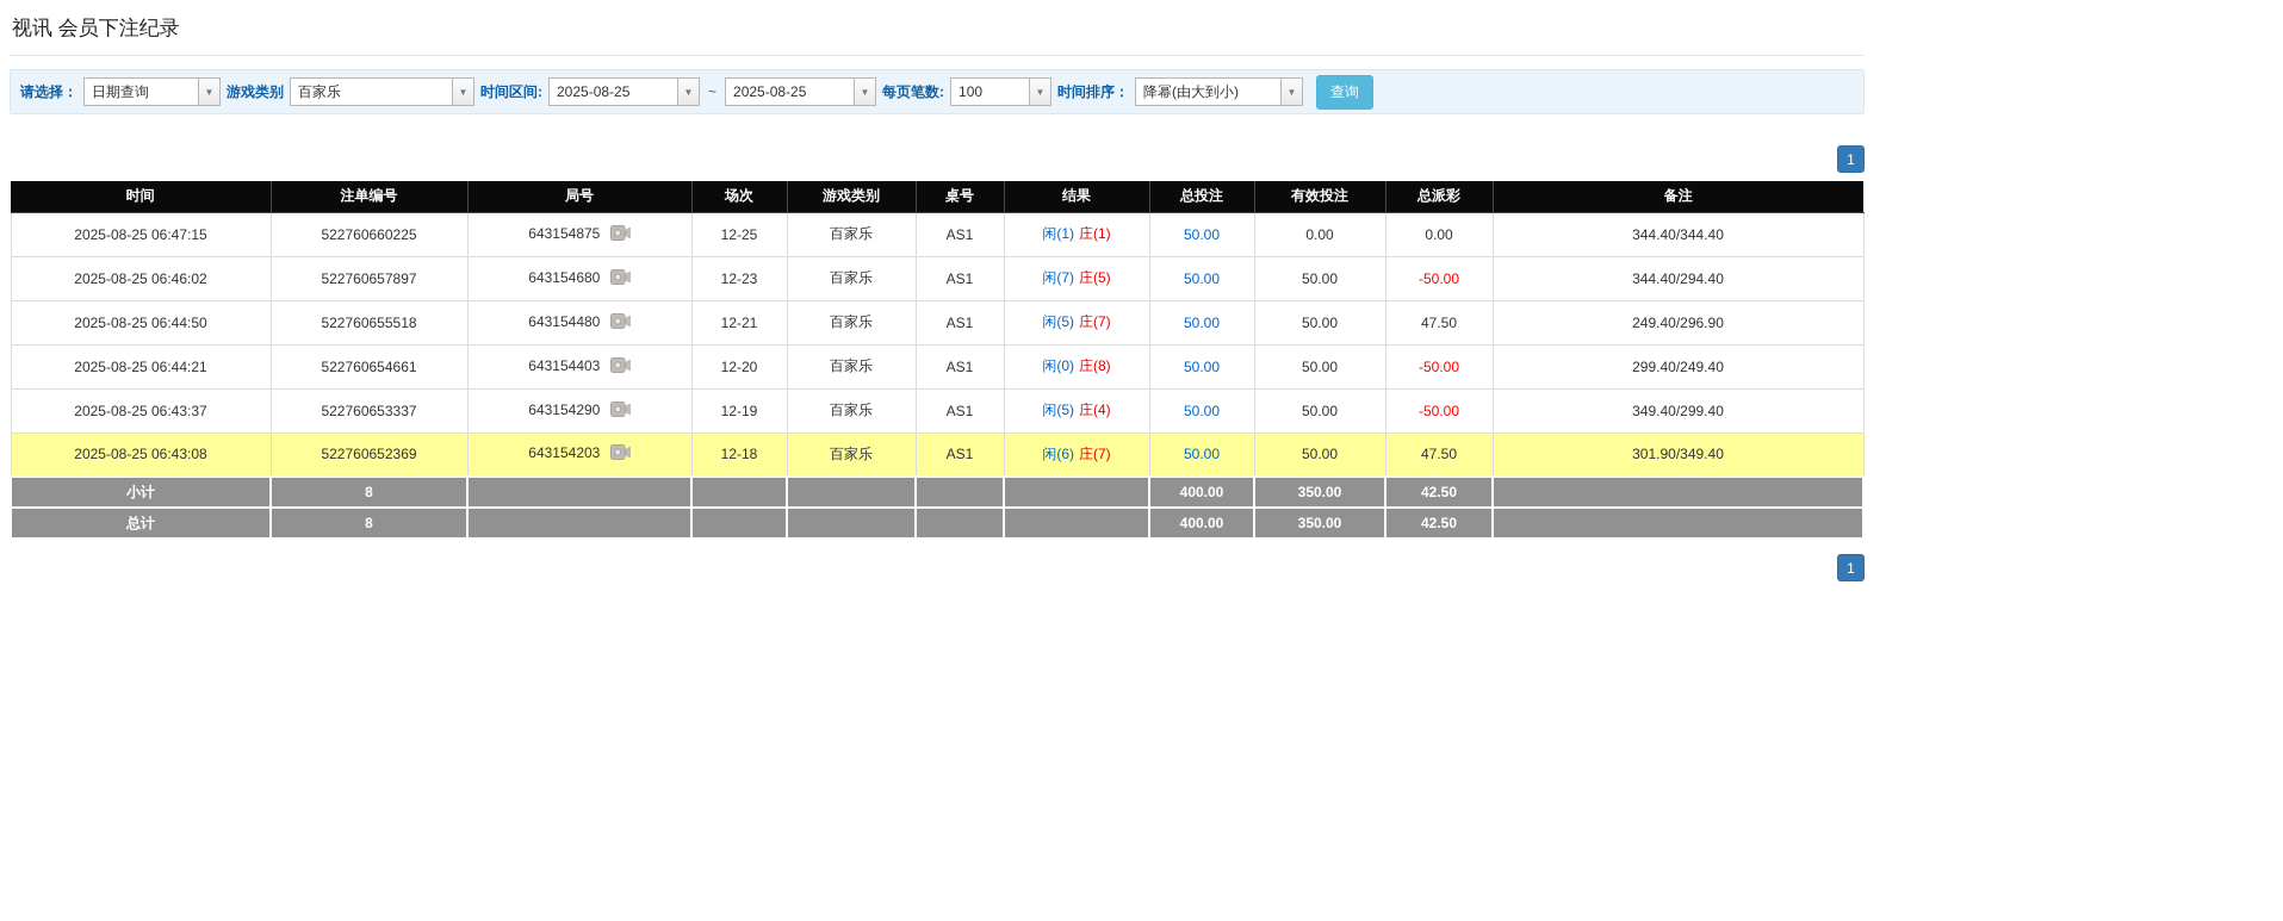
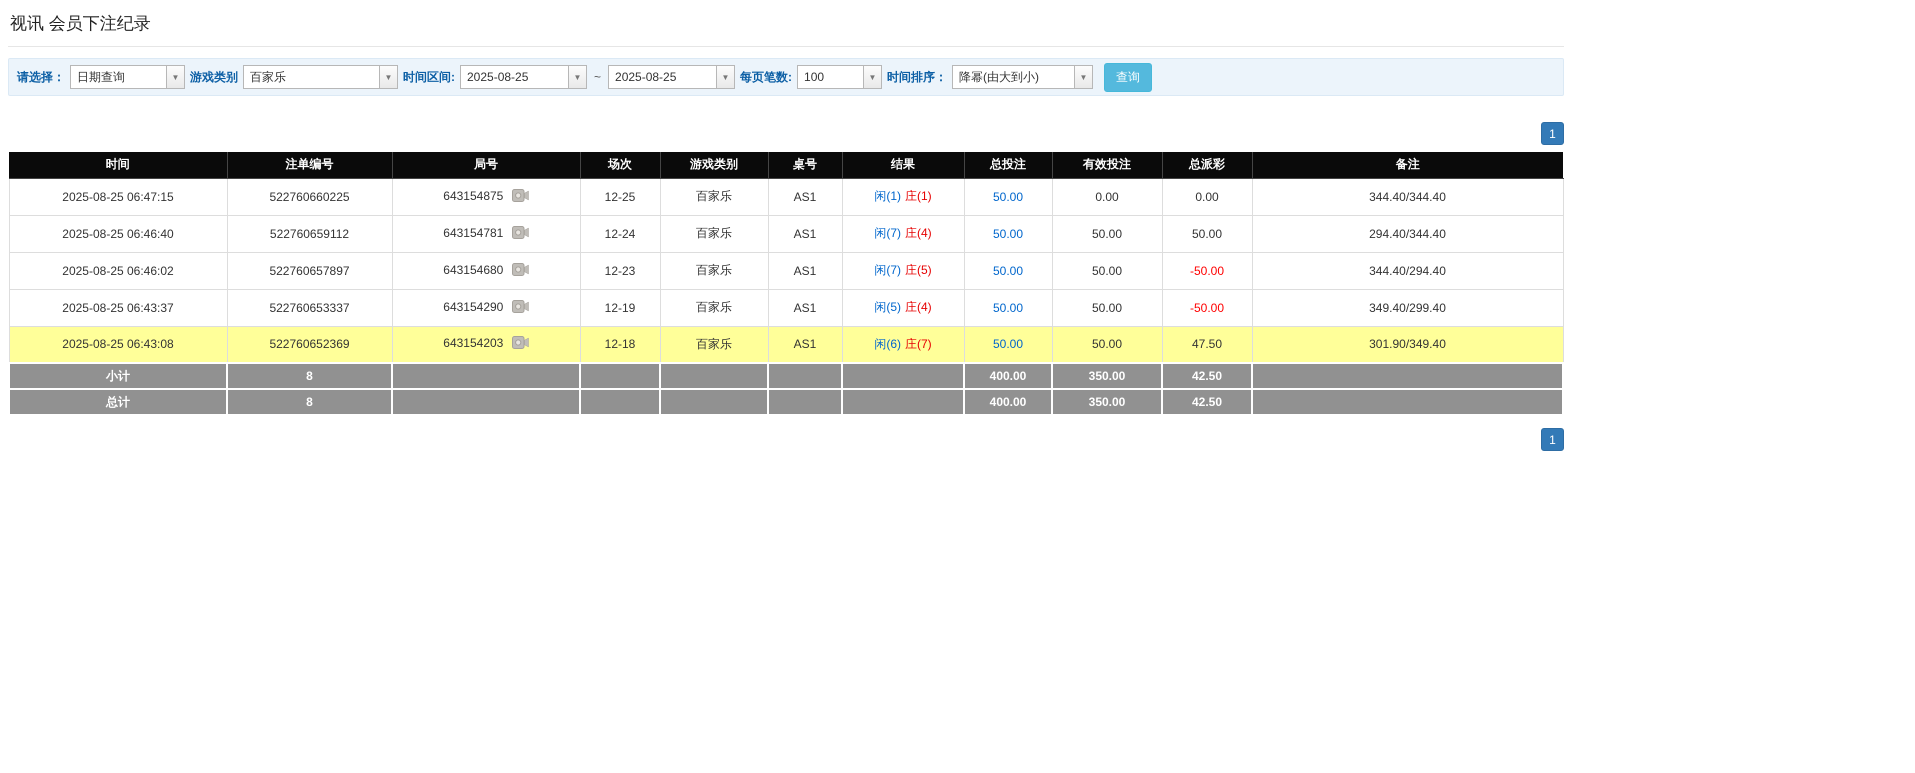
  视讯 会员下注纪录
  请选择：
  日期查询
  ▼
  游戏类别
  百家乐
  ▼
  时间区间:
  2025-08-25
  ▼
  ~
  2025-08-25
  ▼
  每页笔数:
  100
  ▼
  时间排序：
  降幂(由大到小)
  ▼
  查询
  1
  时间	注单编号	局号	场次	游戏类别	桌号	结果	总投注	有效投注	总派彩	备注
  2025-08-25 06:47:15	522760660225	643154875	12-25	百家乐	AS1	闲(1) 庄(1)	50.00	0.00	0.00	344.40/344.40
+ 2025-08-25 06:46:40	522760659112	643154781	12-24	百家乐	AS1	闲(7) 庄(4)	50.00	50.00	50.00	294.40/344.40
  2025-08-25 06:46:02	522760657897	643154680	12-23	百家乐	AS1	闲(7) 庄(5)	50.00	50.00	-50.00	344.40/294.40
- 2025-08-25 06:44:50	522760655518	643154480	12-21	百家乐	AS1	闲(5) 庄(7)	50.00	50.00	47.50	249.40/296.90
- 2025-08-25 06:44:21	522760654661	643154403	12-20	百家乐	AS1	闲(0) 庄(8)	50.00	50.00	-50.00	299.40/249.40
  2025-08-25 06:43:37	522760653337	643154290	12-19	百家乐	AS1	闲(5) 庄(4)	50.00	50.00	-50.00	349.40/299.40
  2025-08-25 06:43:08	522760652369	643154203	12-18	百家乐	AS1	闲(6) 庄(7)	50.00	50.00	47.50	301.90/349.40
  小计	8						400.00	350.00	42.50
  总计	8						400.00	350.00	42.50
  1
